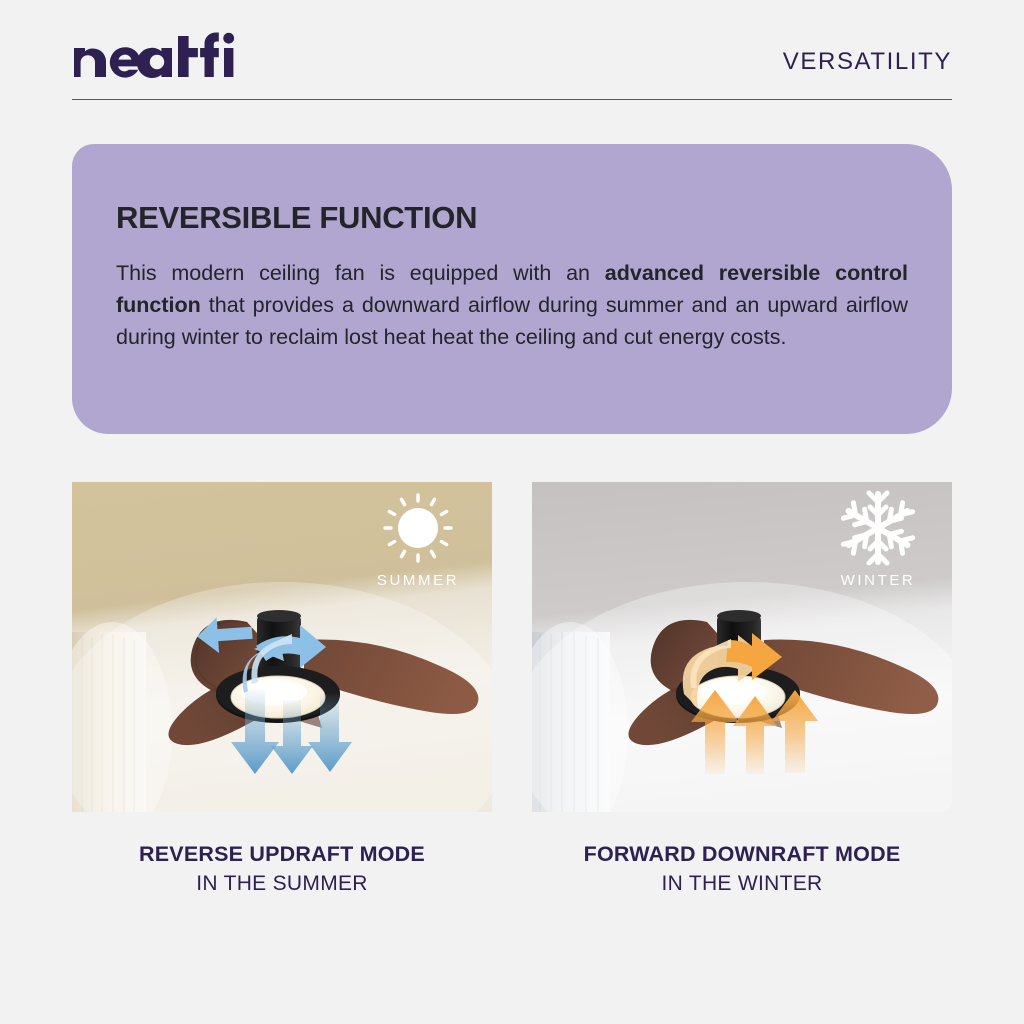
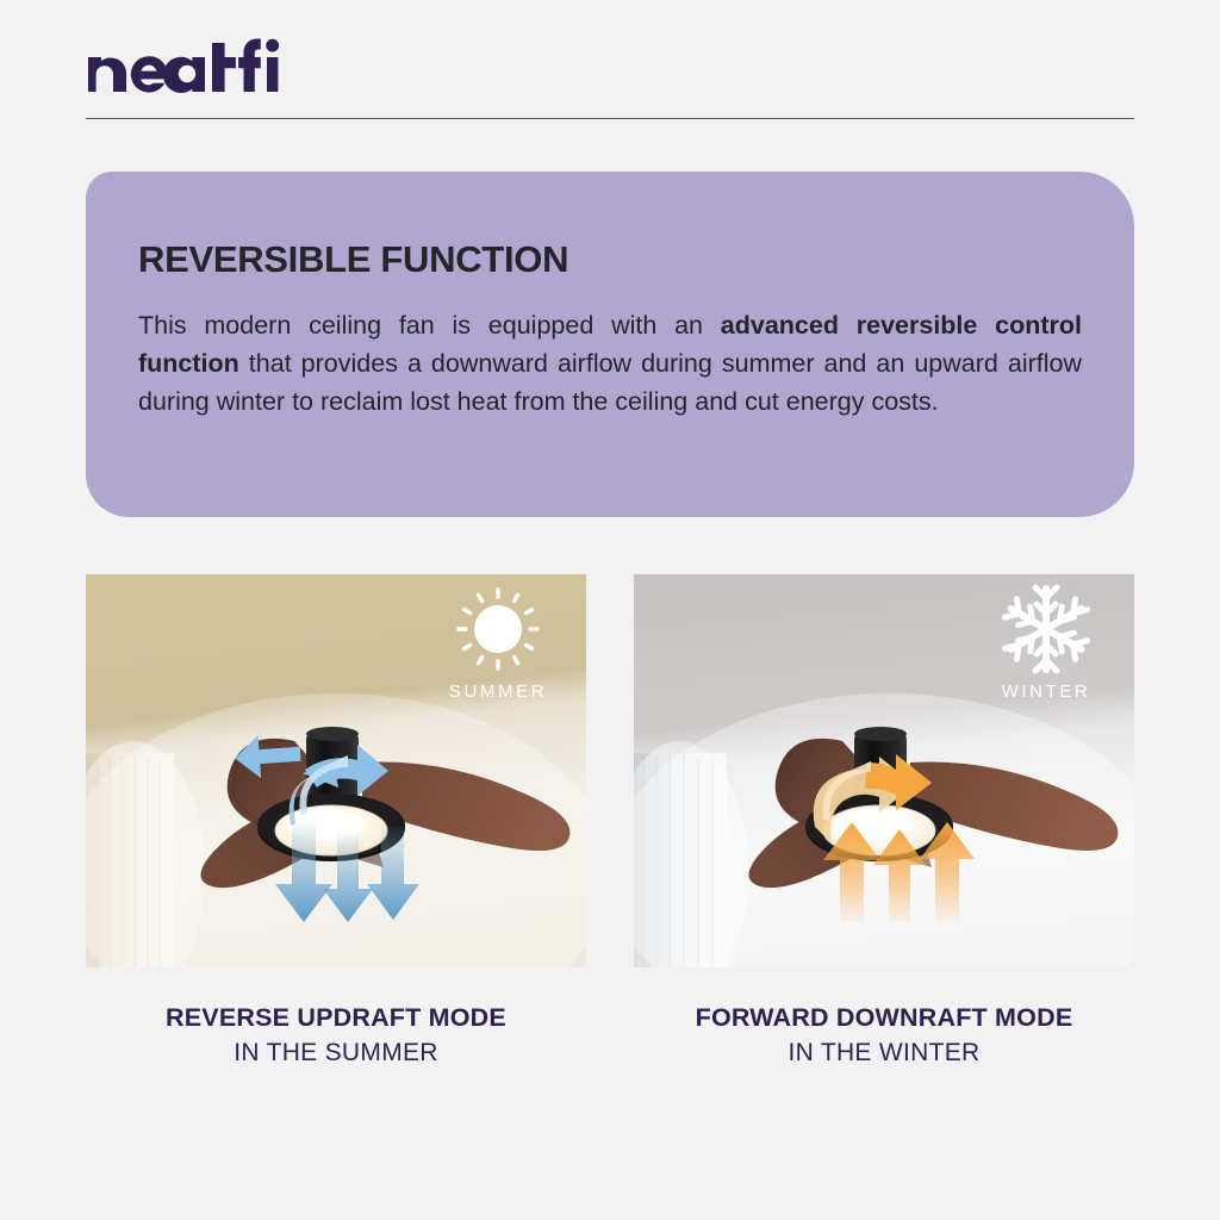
- VERSATILITY
  REVERSIBLE FUNCTION
- This modern ceiling fan is equipped with an advanced reversible control function that provides a downward airflow during summer and an upward airflow during winter to reclaim lost heat heat the ceiling and cut energy costs.
+ This modern ceiling fan is equipped with an advanced reversible control function that provides a downward airflow during summer and an upward airflow during winter to reclaim lost heat from the ceiling and cut energy costs.
  SUMMER
  WINTER
  REVERSE UPDRAFT MODE
  IN THE SUMMER
  FORWARD DOWNRAFT MODE
  IN THE WINTER
